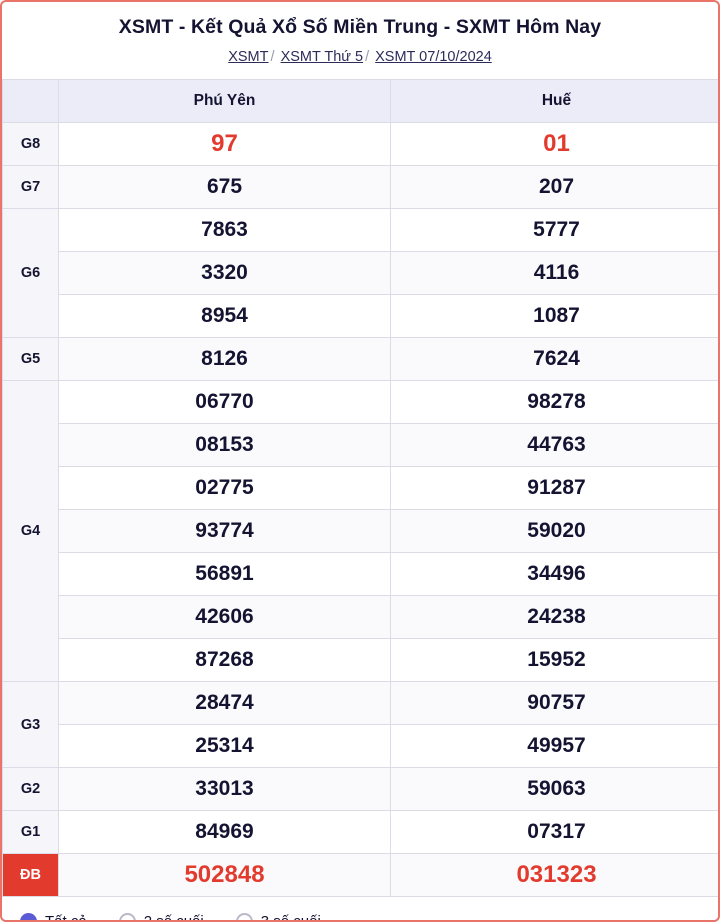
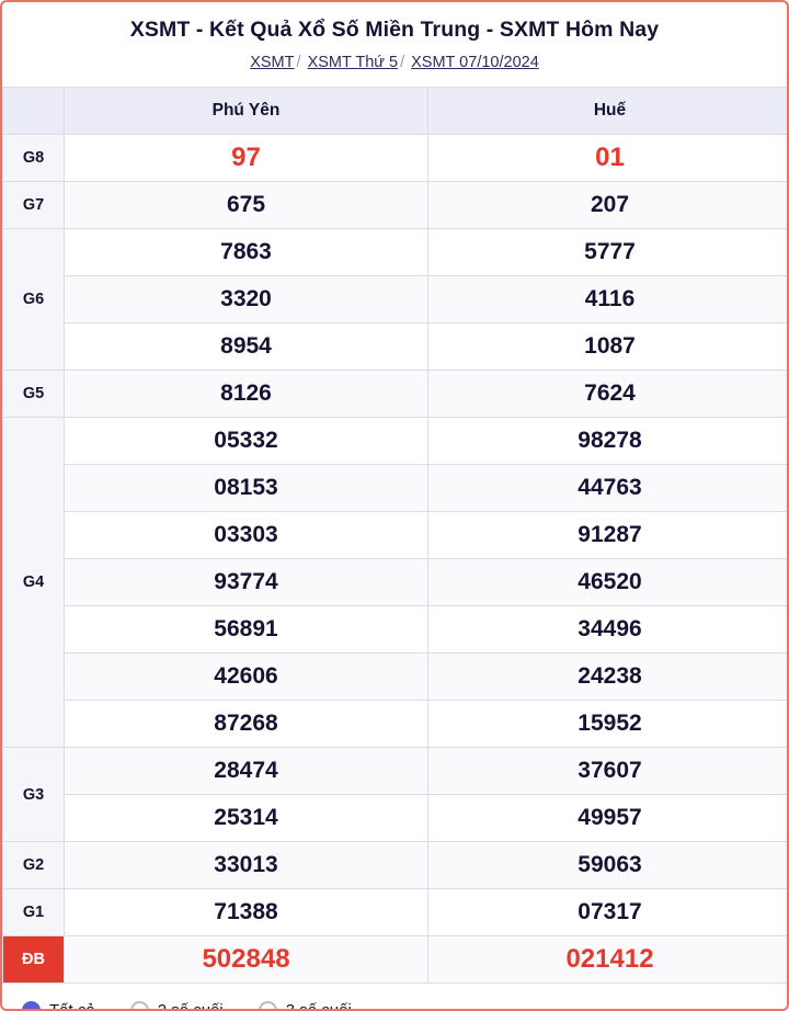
  XSMT - Kết Quả Xổ Số Miền Trung - SXMT Hôm Nay
  XSMT / XSMT Thứ 5 / XSMT 07/10/2024
  	Phú Yên	Huế
  G8	97	01
  G7	675	207
  G6	7863	5777
  3320	4116
  8954	1087
  G5	8126	7624
- G4	06770	98278
+ G4	05332	98278
  08153	44763
- 02775	91287
+ 03303	91287
- 93774	59020
+ 93774	46520
  56891	34496
  42606	24238
  87268	15952
- G3	28474	90757
+ G3	28474	37607
  25314	49957
  G2	33013	59063
- G1	84969	07317
+ G1	71388	07317
- ĐB	502848	031323
+ ĐB	502848	021412
